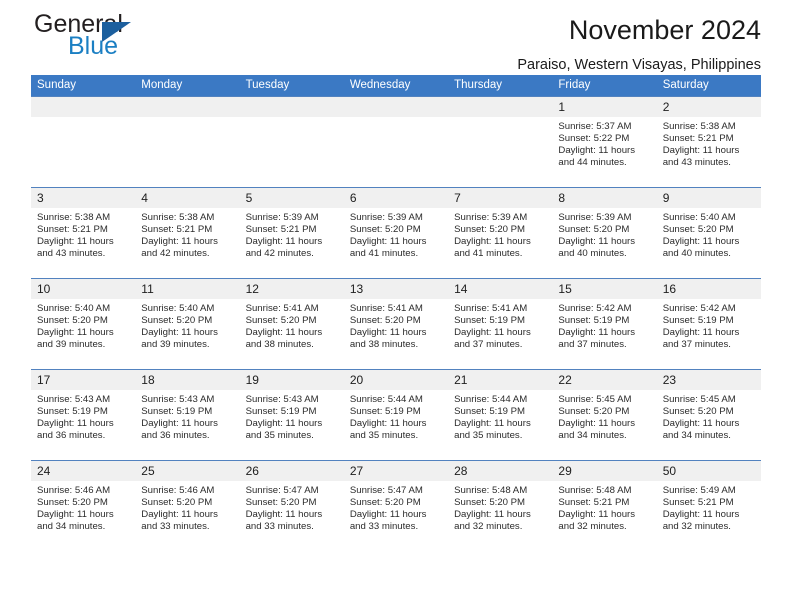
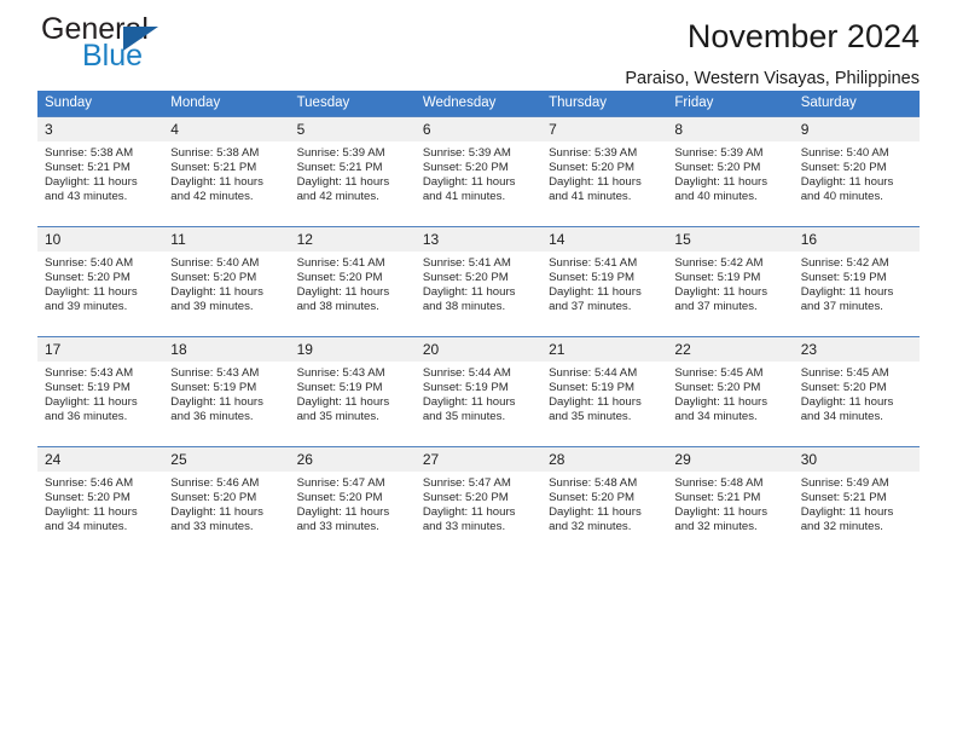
  General
  Blue
  November 2024
  Paraiso, Western Visayas, Philippines
  Sunday	Monday	Tuesday	Wednesday	Thursday	Friday	Saturday
- 					1Sunrise: 5:37 AMSunset: 5:22 PMDaylight: 11 hours and 44 minutes.	2Sunrise: 5:38 AMSunset: 5:21 PMDaylight: 11 hours and 43 minutes.
  3Sunrise: 5:38 AMSunset: 5:21 PMDaylight: 11 hours and 43 minutes.	4Sunrise: 5:38 AMSunset: 5:21 PMDaylight: 11 hours and 42 minutes.	5Sunrise: 5:39 AMSunset: 5:21 PMDaylight: 11 hours and 42 minutes.	6Sunrise: 5:39 AMSunset: 5:20 PMDaylight: 11 hours and 41 minutes.	7Sunrise: 5:39 AMSunset: 5:20 PMDaylight: 11 hours and 41 minutes.	8Sunrise: 5:39 AMSunset: 5:20 PMDaylight: 11 hours and 40 minutes.	9Sunrise: 5:40 AMSunset: 5:20 PMDaylight: 11 hours and 40 minutes.
  10Sunrise: 5:40 AMSunset: 5:20 PMDaylight: 11 hours and 39 minutes.	11Sunrise: 5:40 AMSunset: 5:20 PMDaylight: 11 hours and 39 minutes.	12Sunrise: 5:41 AMSunset: 5:20 PMDaylight: 11 hours and 38 minutes.	13Sunrise: 5:41 AMSunset: 5:20 PMDaylight: 11 hours and 38 minutes.	14Sunrise: 5:41 AMSunset: 5:19 PMDaylight: 11 hours and 37 minutes.	15Sunrise: 5:42 AMSunset: 5:19 PMDaylight: 11 hours and 37 minutes.	16Sunrise: 5:42 AMSunset: 5:19 PMDaylight: 11 hours and 37 minutes.
  17Sunrise: 5:43 AMSunset: 5:19 PMDaylight: 11 hours and 36 minutes.	18Sunrise: 5:43 AMSunset: 5:19 PMDaylight: 11 hours and 36 minutes.	19Sunrise: 5:43 AMSunset: 5:19 PMDaylight: 11 hours and 35 minutes.	20Sunrise: 5:44 AMSunset: 5:19 PMDaylight: 11 hours and 35 minutes.	21Sunrise: 5:44 AMSunset: 5:19 PMDaylight: 11 hours and 35 minutes.	22Sunrise: 5:45 AMSunset: 5:20 PMDaylight: 11 hours and 34 minutes.	23Sunrise: 5:45 AMSunset: 5:20 PMDaylight: 11 hours and 34 minutes.
- 24Sunrise: 5:46 AMSunset: 5:20 PMDaylight: 11 hours and 34 minutes.	25Sunrise: 5:46 AMSunset: 5:20 PMDaylight: 11 hours and 33 minutes.	26Sunrise: 5:47 AMSunset: 5:20 PMDaylight: 11 hours and 33 minutes.	27Sunrise: 5:47 AMSunset: 5:20 PMDaylight: 11 hours and 33 minutes.	28Sunrise: 5:48 AMSunset: 5:20 PMDaylight: 11 hours and 32 minutes.	29Sunrise: 5:48 AMSunset: 5:21 PMDaylight: 11 hours and 32 minutes.	50Sunrise: 5:49 AMSunset: 5:21 PMDaylight: 11 hours and 32 minutes.
+ 24Sunrise: 5:46 AMSunset: 5:20 PMDaylight: 11 hours and 34 minutes.	25Sunrise: 5:46 AMSunset: 5:20 PMDaylight: 11 hours and 33 minutes.	26Sunrise: 5:47 AMSunset: 5:20 PMDaylight: 11 hours and 33 minutes.	27Sunrise: 5:47 AMSunset: 5:20 PMDaylight: 11 hours and 33 minutes.	28Sunrise: 5:48 AMSunset: 5:20 PMDaylight: 11 hours and 32 minutes.	29Sunrise: 5:48 AMSunset: 5:21 PMDaylight: 11 hours and 32 minutes.	30Sunrise: 5:49 AMSunset: 5:21 PMDaylight: 11 hours and 32 minutes.
